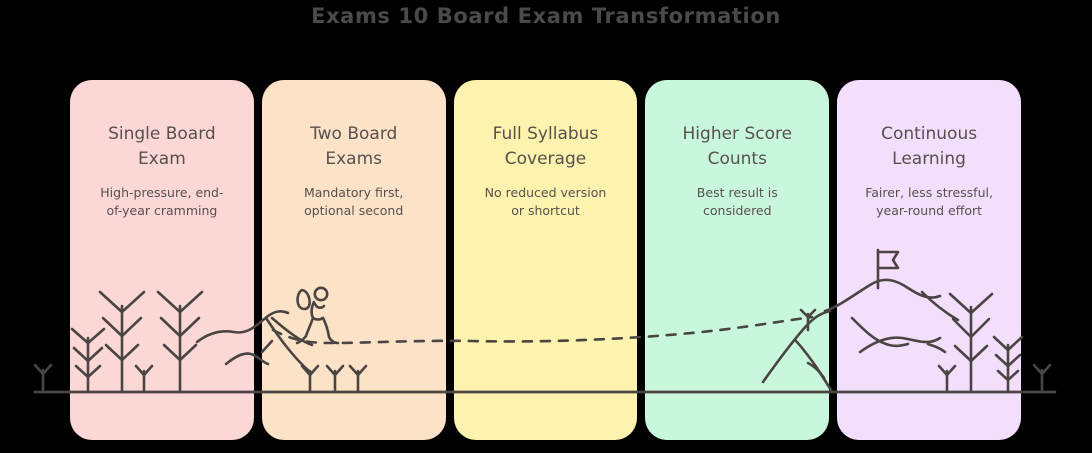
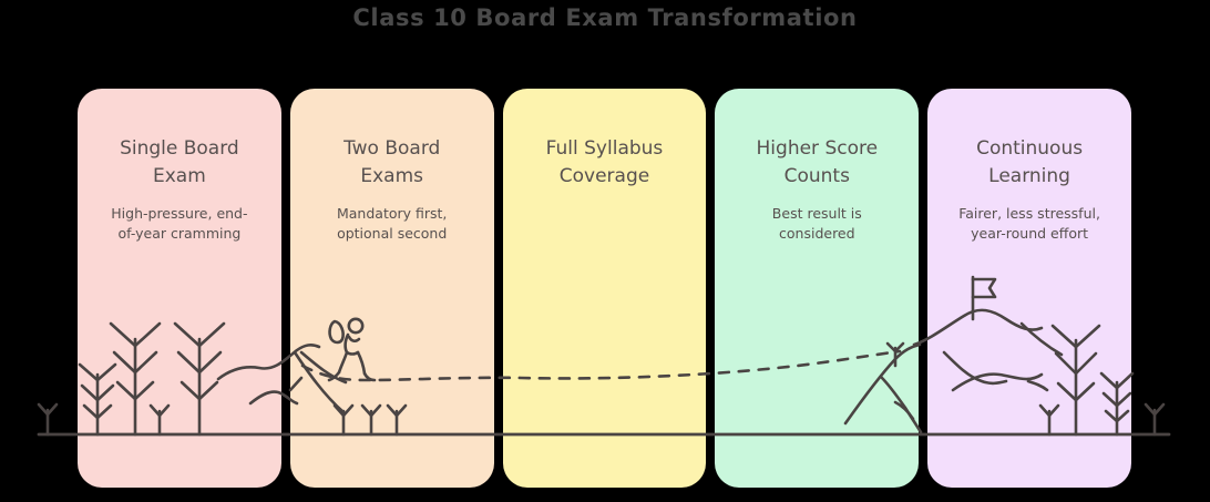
- Exams 10 Board Exam Transformation
+ Class 10 Board Exam Transformation
  Single Board
  Exam
  High-pressure, end-
  of-year cramming
  Two Board
  Exams
  Mandatory first,
  optional second
  Full Syllabus
  Coverage
- No reduced version
- or shortcut
  Higher Score
  Counts
  Best result is
  considered
  Continuous
  Learning
  Fairer, less stressful,
  year-round effort
